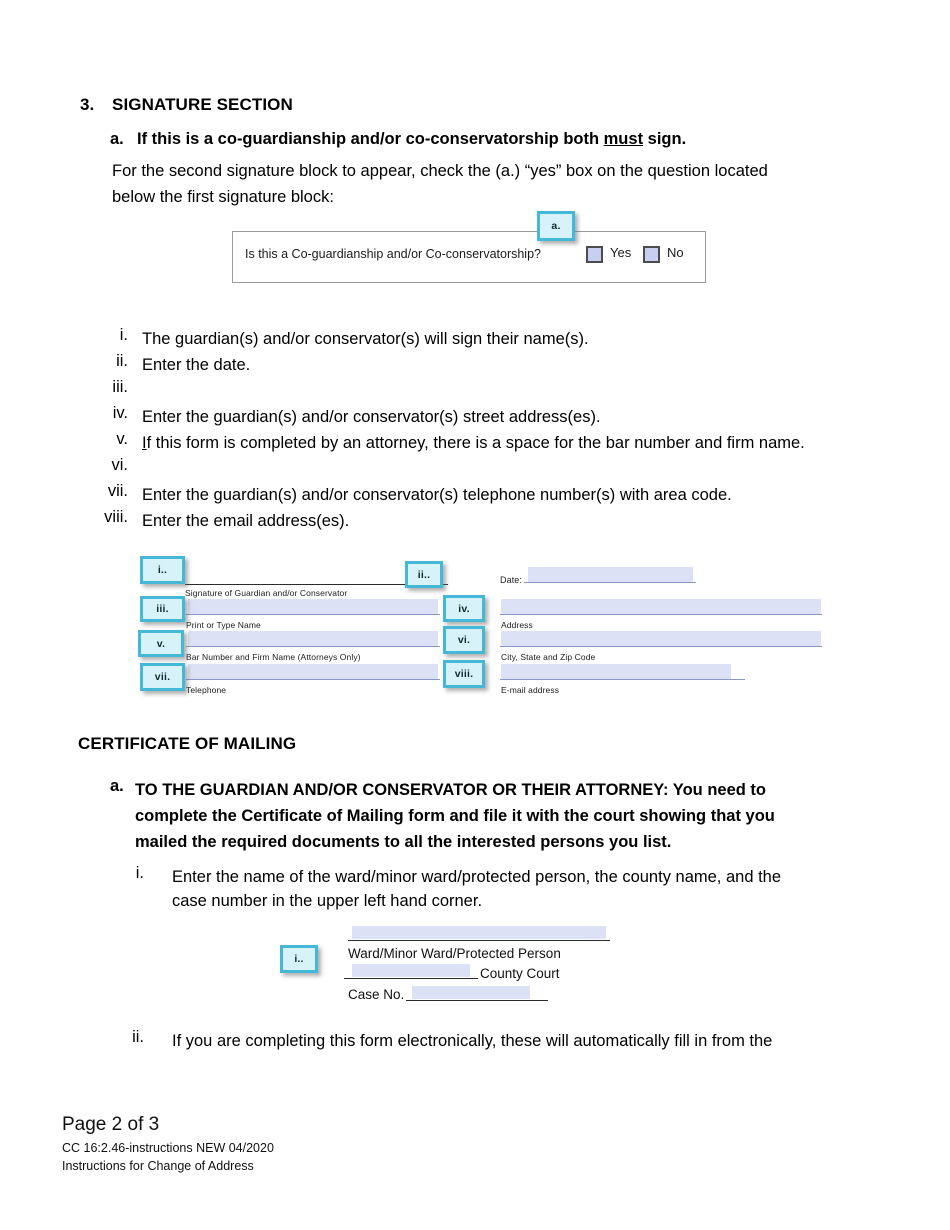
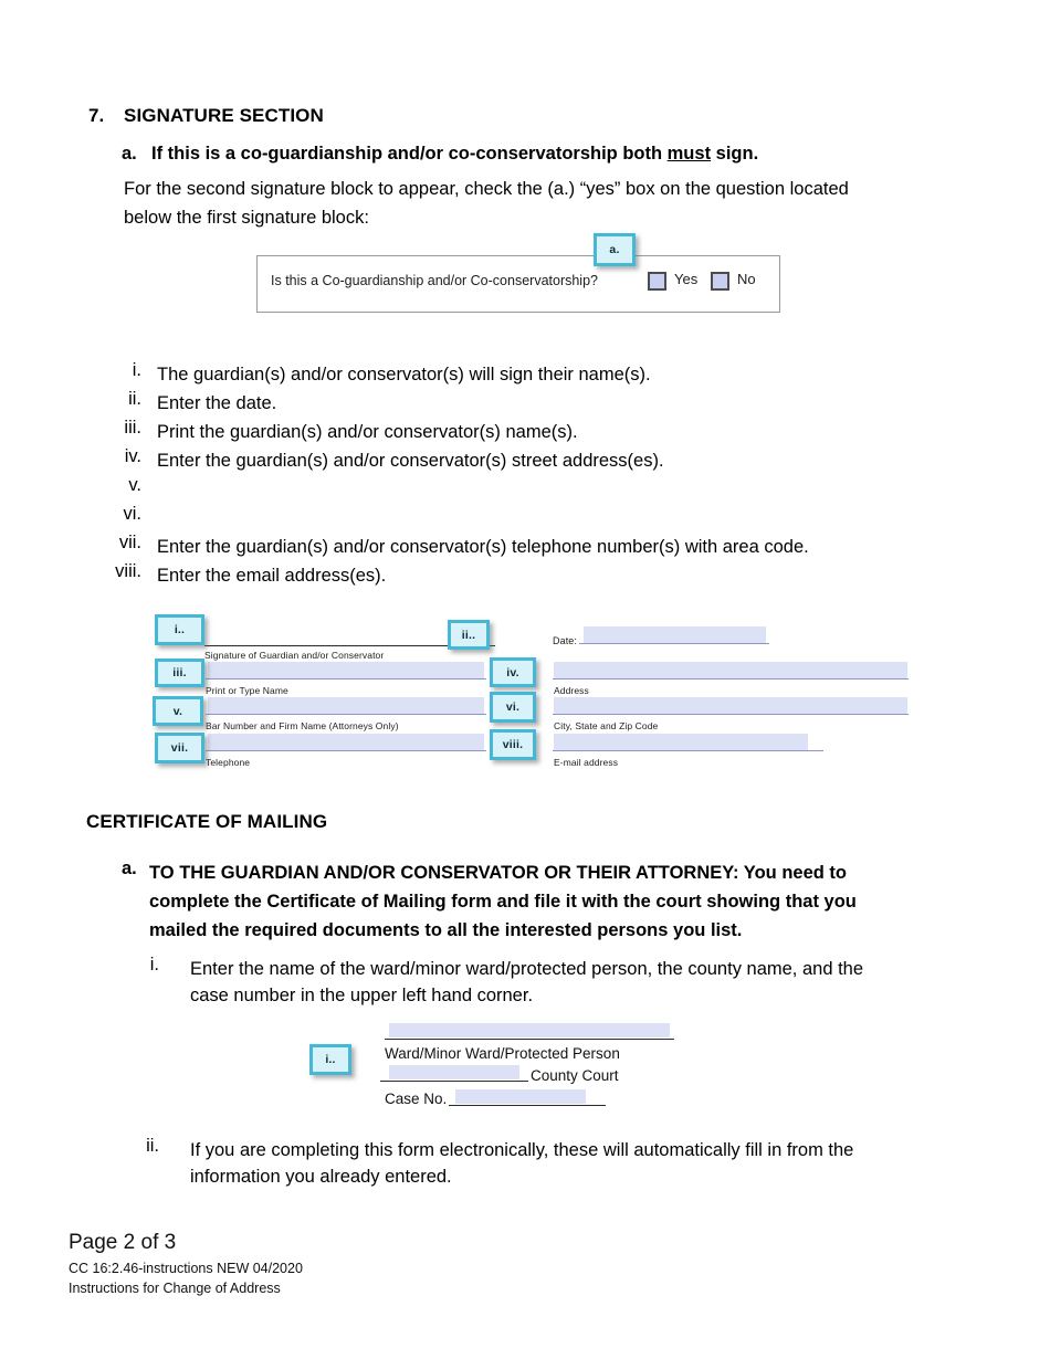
- 3.
+ 7.
  SIGNATURE SECTION
  a.
  If this is a co-guardianship and/or co-conservatorship both must sign.
  For the second signature block to appear, check the (a.) “yes” box on the question located
  below the first signature block:
  Is this a Co-guardianship and/or Co-conservatorship?
  Yes
  No
  a.
  i.
  The guardian(s) and/or conservator(s) will sign their name(s).
  ii.
  Enter the date.
  iii.
+ Print the guardian(s) and/or conservator(s) name(s).
  iv.
  Enter the guardian(s) and/or conservator(s) street address(es).
  v.
- If this form is completed by an attorney, there is a space for the bar number and firm name.
  vi.
  vii.
  Enter the guardian(s) and/or conservator(s) telephone number(s) with area code.
  viii.
  Enter the email address(es).
  Signature of Guardian and/or Conservator
  Date:
  Print or Type Name
  Address
  Bar Number and Firm Name (Attorneys Only)
  City, State and Zip Code
  Telephone
  E-mail address
  i..
  ii..
  iii.
  iv.
  v.
  vi.
  vii.
  viii.
  CERTIFICATE OF MAILING
  a.
  TO THE GUARDIAN AND/OR CONSERVATOR OR THEIR ATTORNEY: You need to
  complete the Certificate of Mailing form and file it with the court showing that you
  mailed the required documents to all the interested persons you list.
  i.
  Enter the name of the ward/minor ward/protected person, the county name, and the
  case number in the upper left hand corner.
  Ward/Minor Ward/Protected Person
  County Court
  Case No.
  i..
  ii.
  If you are completing this form electronically, these will automatically fill in from the
+ information you already entered.
  Page 2 of 3
  CC 16:2.46-instructions NEW 04/2020
  Instructions for Change of Address
